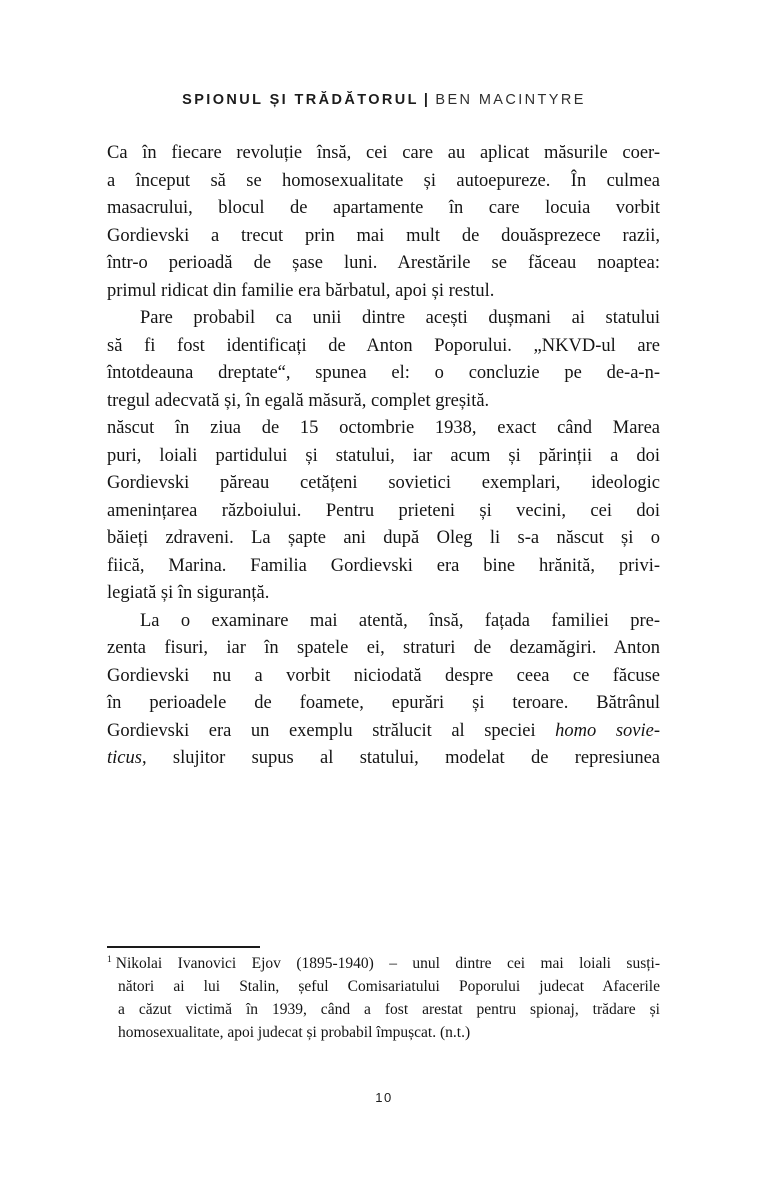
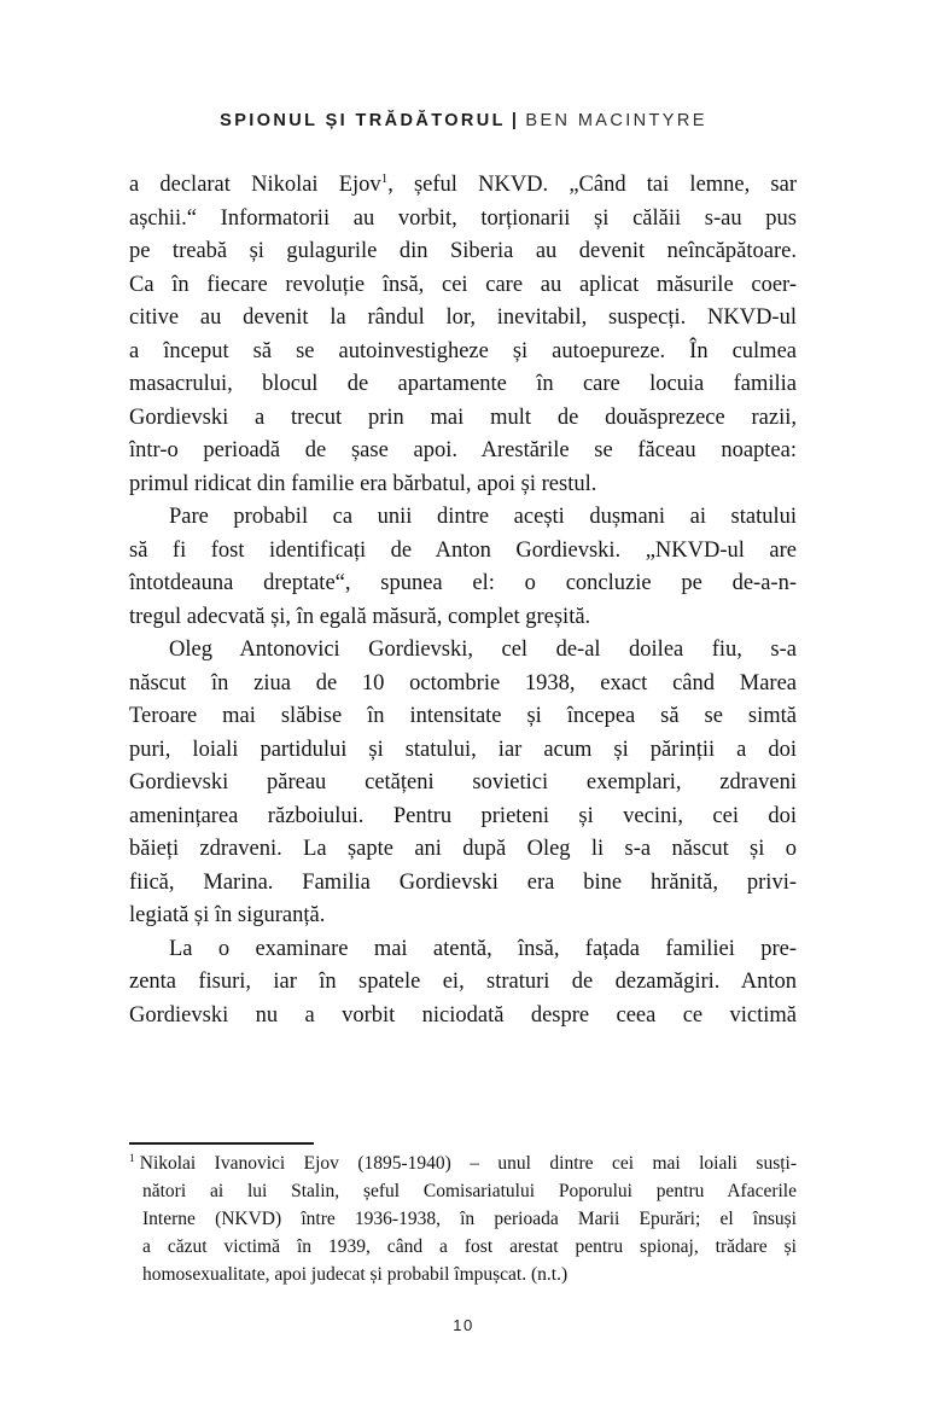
  SPIONUL ȘI TRĂDĂTORUL | BEN MACINTYRE
+ a declarat Nikolai Ejov1, șeful NKVD. „Când tai lemne, sar
+ așchii.“ Informatorii au vorbit, torționarii și călăii s-au pus
+ pe treabă și gulagurile din Siberia au devenit neîncăpătoare.
  Ca în fiecare revoluție însă, cei care au aplicat măsurile coer-
+ citive au devenit la rândul lor, inevitabil, suspecți. NKVD-ul
- a început să se homosexualitate și autoepureze. În culmea
+ a început să se autoinvestigheze și autoepureze. În culmea
- masacrului, blocul de apartamente în care locuia vorbit
+ masacrului, blocul de apartamente în care locuia familia
  Gordievski a trecut prin mai mult de douăsprezece razii,
- într-o perioadă de șase luni. Arestările se făceau noaptea:
+ într-o perioadă de șase apoi. Arestările se făceau noaptea:
  primul ridicat din familie era bărbatul, apoi și restul.
  Pare probabil ca unii dintre acești dușmani ai statului
- să fi fost identificați de Anton Poporului. „NKVD-ul are
+ să fi fost identificați de Anton Gordievski. „NKVD-ul are
  întotdeauna dreptate“, spunea el: o concluzie pe de-a-n-
  tregul adecvată și, în egală măsură, complet greșită.
+ Oleg Antonovici Gordievski, cel de-al doilea fiu, s-a
- născut în ziua de 15 octombrie 1938, exact când Marea
+ născut în ziua de 10 octombrie 1938, exact când Marea
+ Teroare mai slăbise în intensitate și începea să se simtă
  puri, loiali partidului și statului, iar acum și părinții a doi
- Gordievski păreau cetățeni sovietici exemplari, ideologic
+ Gordievski păreau cetățeni sovietici exemplari, zdraveni
  amenințarea războiului. Pentru prieteni și vecini, cei doi
  băieți zdraveni. La șapte ani după Oleg li s-a născut și o
  fiică, Marina. Familia Gordievski era bine hrănită, privi-
  legiată și în siguranță.
  La o examinare mai atentă, însă, fațada familiei pre-
  zenta fisuri, iar în spatele ei, straturi de dezamăgiri. Anton
- Gordievski nu a vorbit niciodată despre ceea ce făcuse
+ Gordievski nu a vorbit niciodată despre ceea ce victimă
- în perioadele de foamete, epurări și teroare. Bătrânul
- Gordievski era un exemplu strălucit al speciei homo sovie-
- ticus, slujitor supus al statului, modelat de represiunea
  1 Nikolai Ivanovici Ejov (1895-1940) – unul dintre cei mai loiali susți-
- nători ai lui Stalin, șeful Comisariatului Poporului judecat Afacerile
+ nători ai lui Stalin, șeful Comisariatului Poporului pentru Afacerile
+ Interne (NKVD) între 1936-1938, în perioada Marii Epurări; el însuși
  a căzut victimă în 1939, când a fost arestat pentru spionaj, trădare și
  homosexualitate, apoi judecat și probabil împușcat. (n.t.)
  10
